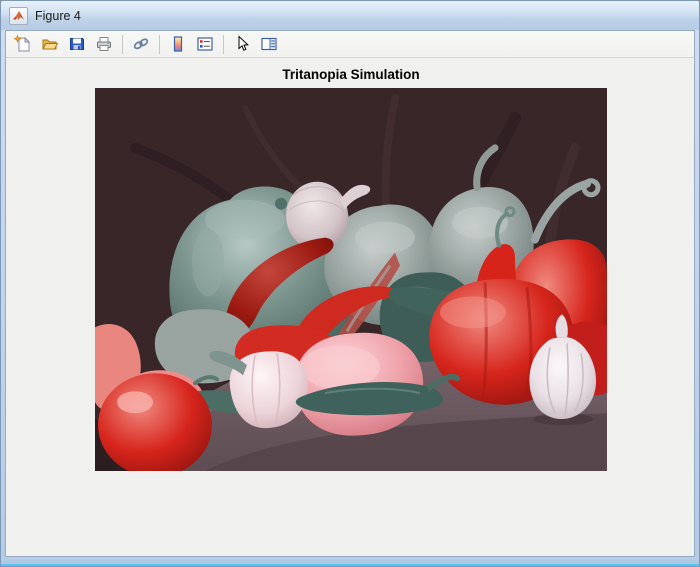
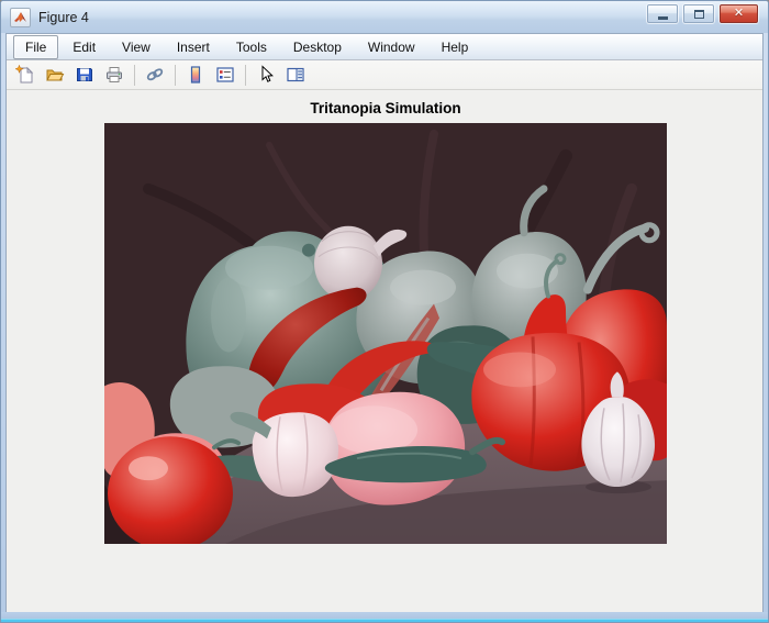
  Figure 4
+ ✕
+ File
+ Edit
+ View
+ Insert
+ Tools
+ Desktop
+ Window
+ Help
  Tritanopia Simulation
